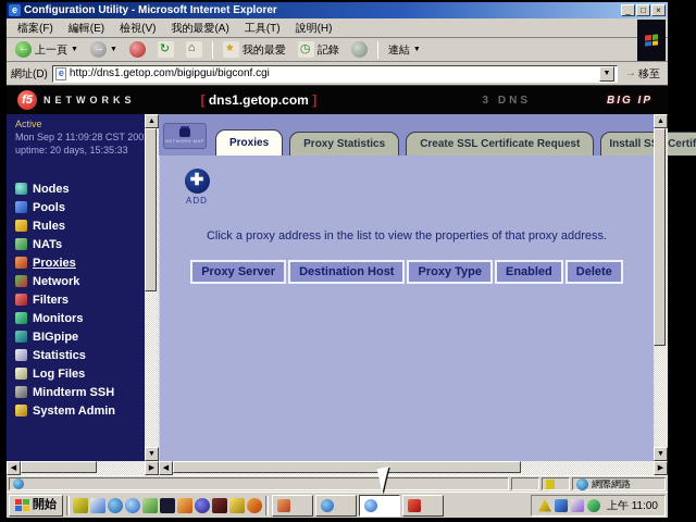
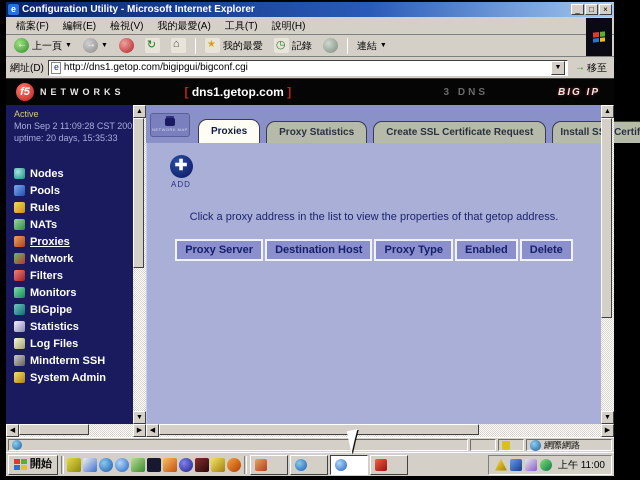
  e
  Configuration Utility - Microsoft Internet Explorer
  _
  □
  ×
  檔案(F)
  編輯(E)
  檢視(V)
  我的最愛(A)
  工具(T)
  說明(H)
  上一頁
  我的最愛
  記錄
  連結
  網址(D)
  http://dns1.getop.com/bigipgui/bigconf.cgi
  移至
  f5
  NETWORKS
  [ dns1.getop.com ]
  3 DNS
  BIG IP
  Active
  Mon Sep 2 11:09:28 CST 200
  uptime: 20 days, 15:35:33
  Nodes
  Pools
  Rules
  NATs
  Proxies
  Network
  Filters
  Monitors
  BIGpipe
  Statistics
  Log Files
  Mindterm SSH
  System Admin
  Proxies
  Proxy Statistics
  Create SSL Certificate Request
  Install S Certif
  ✚
  ADD
- Click a proxy address in the list to view the properties of that proxy address.
+ Click a proxy address in the list to view the properties of that getop address.
  Proxy Server
  Destination Host
  Proxy Type
  Enabled
  Delete
  網際網路
  開始
  上午 11:00
